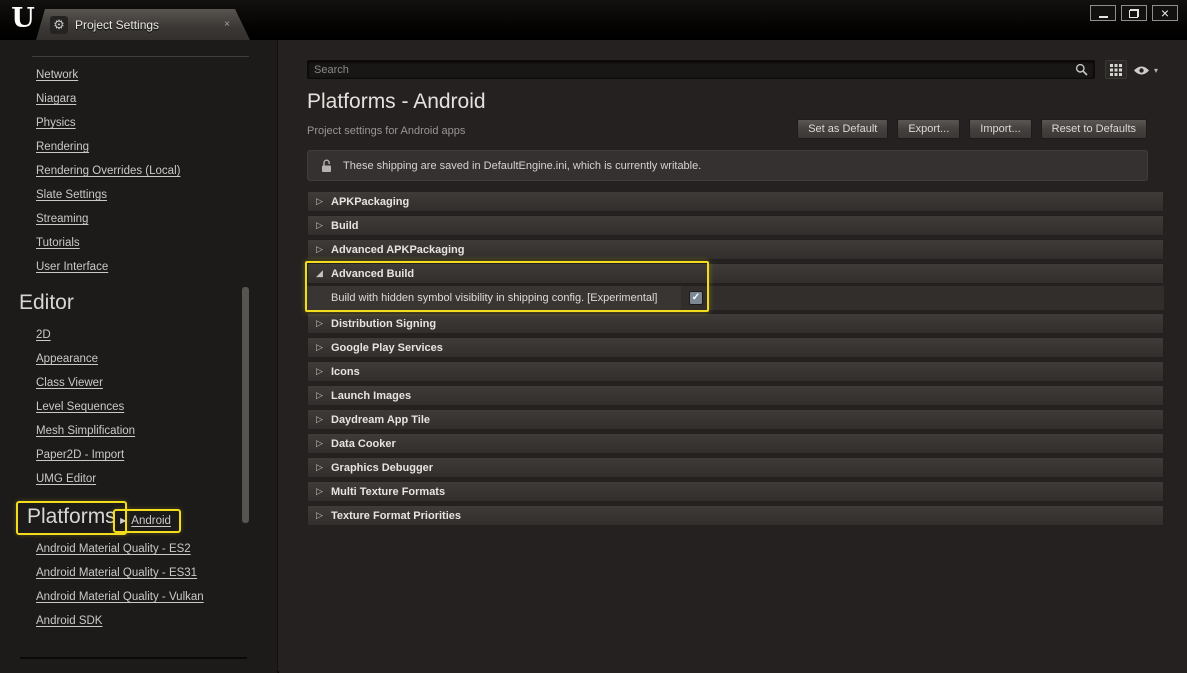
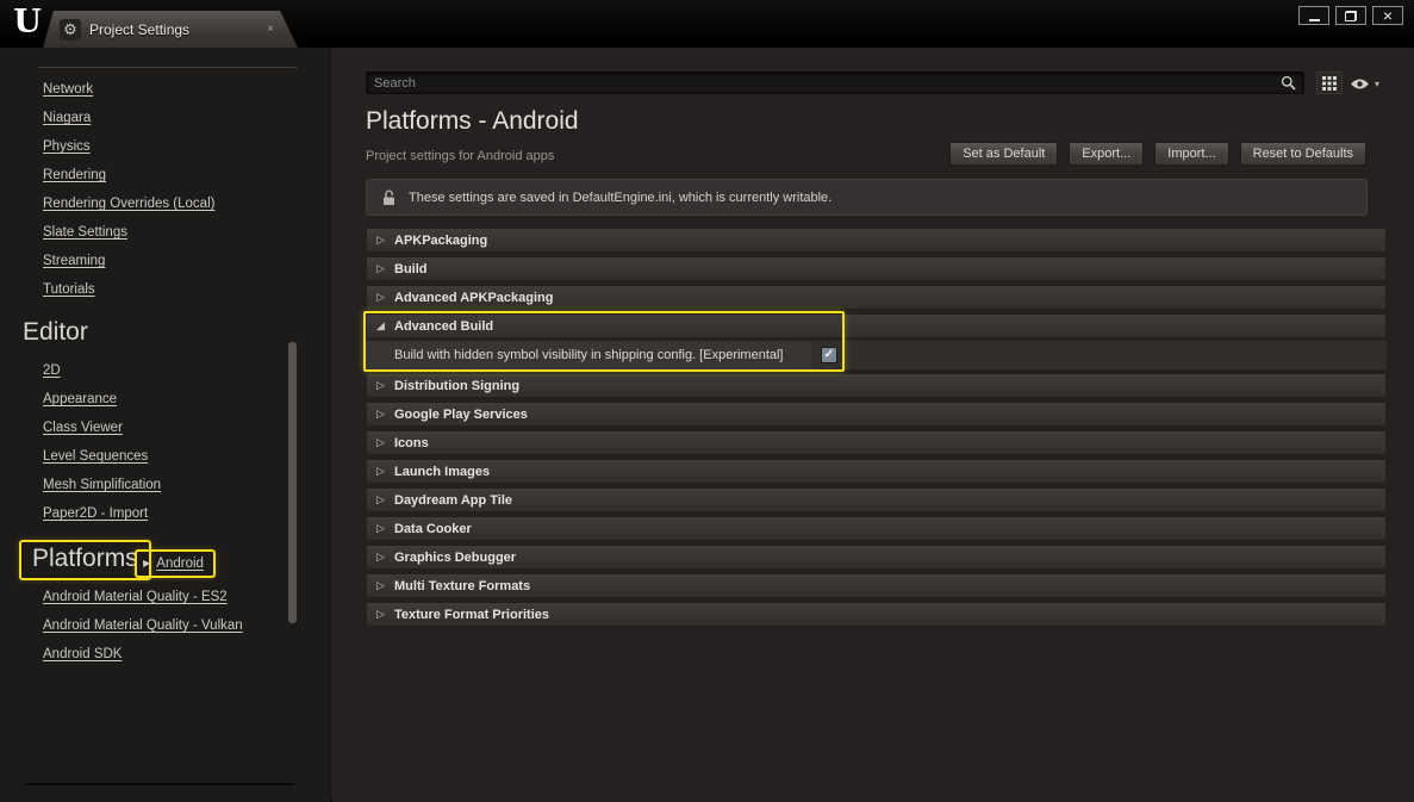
  U
  ⚙
  Project Settings
  ×
  ×
  Network
  Niagara
  Physics
  Rendering
  Rendering Overrides (Local)
  Slate Settings
  Streaming
  Tutorials
- User Interface
  Editor
  2D
  Appearance
  Class Viewer
  Level Sequences
  Mesh Simplification
  Paper2D - Import
- UMG Editor
  Platforms
  ▶
  Android
  Android Material Quality - ES2
- Android Material Quality - ES31
  Android Material Quality - Vulkan
  Android SDK
  Search
  ▾
  Platforms - Android
  Project settings for Android apps
  Set as Default
  Export...
  Import...
  Reset to Defaults
- These shipping are saved in DefaultEngine.ini, which is currently writable.
+ These settings are saved in DefaultEngine.ini, which is currently writable.
  ▷
  APKPackaging
  ▷
  Build
  ▷
  Advanced APKPackaging
  ◢
  Advanced Build
  Build with hidden symbol visibility in shipping config. [Experimental]
  ✓
  ▷
  Distribution Signing
  ▷
  Google Play Services
  ▷
  Icons
  ▷
  Launch Images
  ▷
  Daydream App Tile
  ▷
  Data Cooker
  ▷
  Graphics Debugger
  ▷
  Multi Texture Formats
  ▷
  Texture Format Priorities
